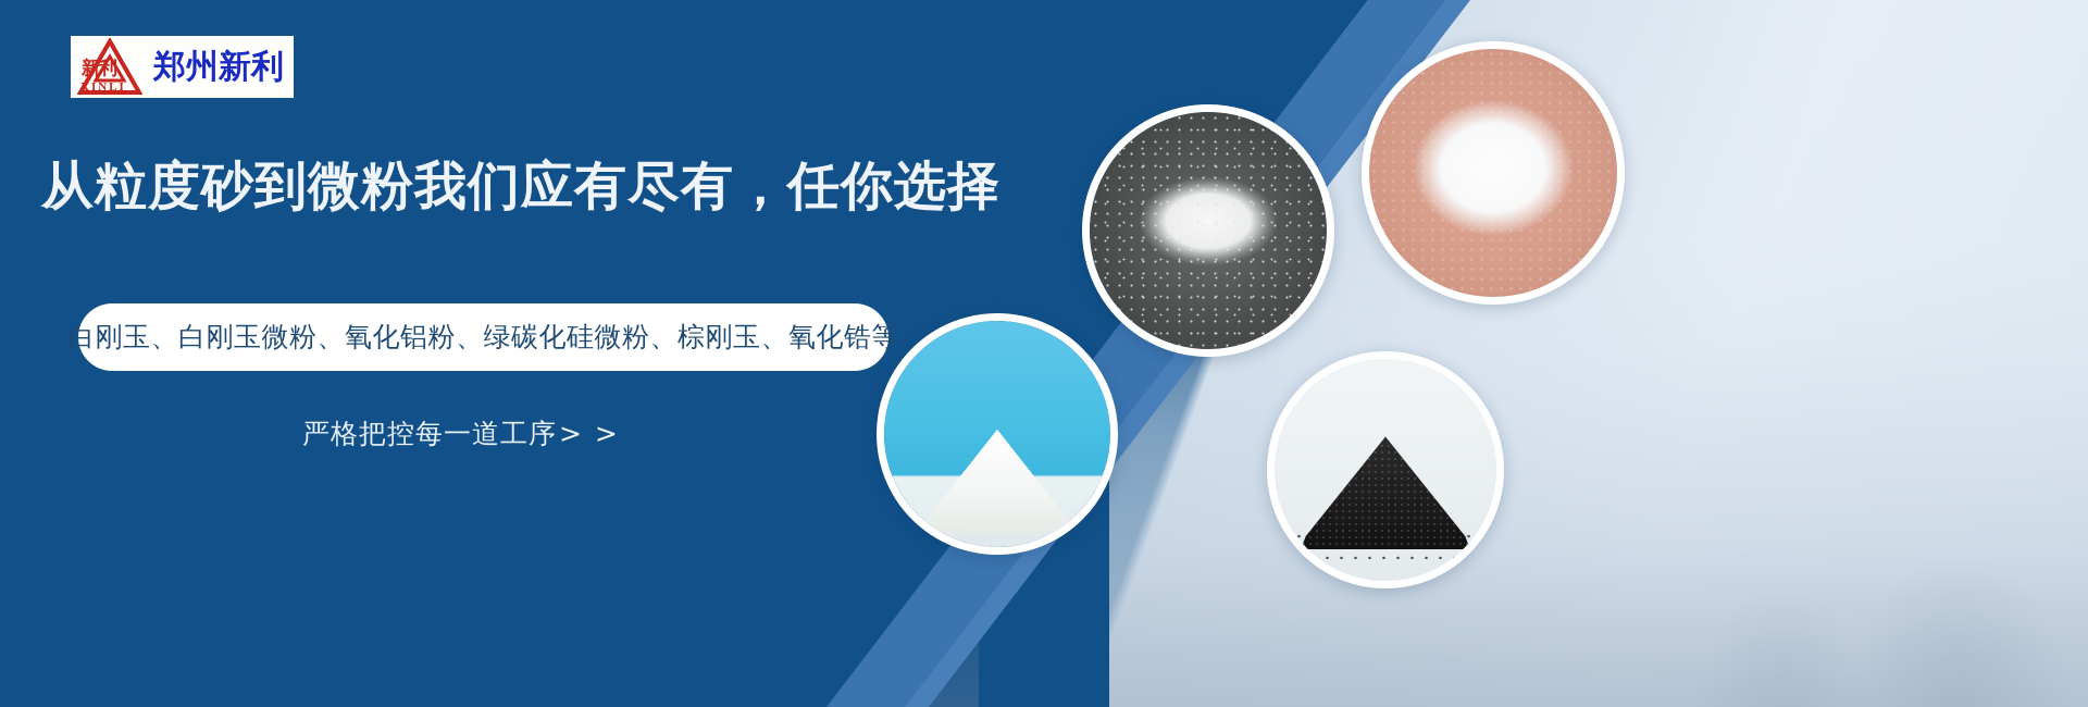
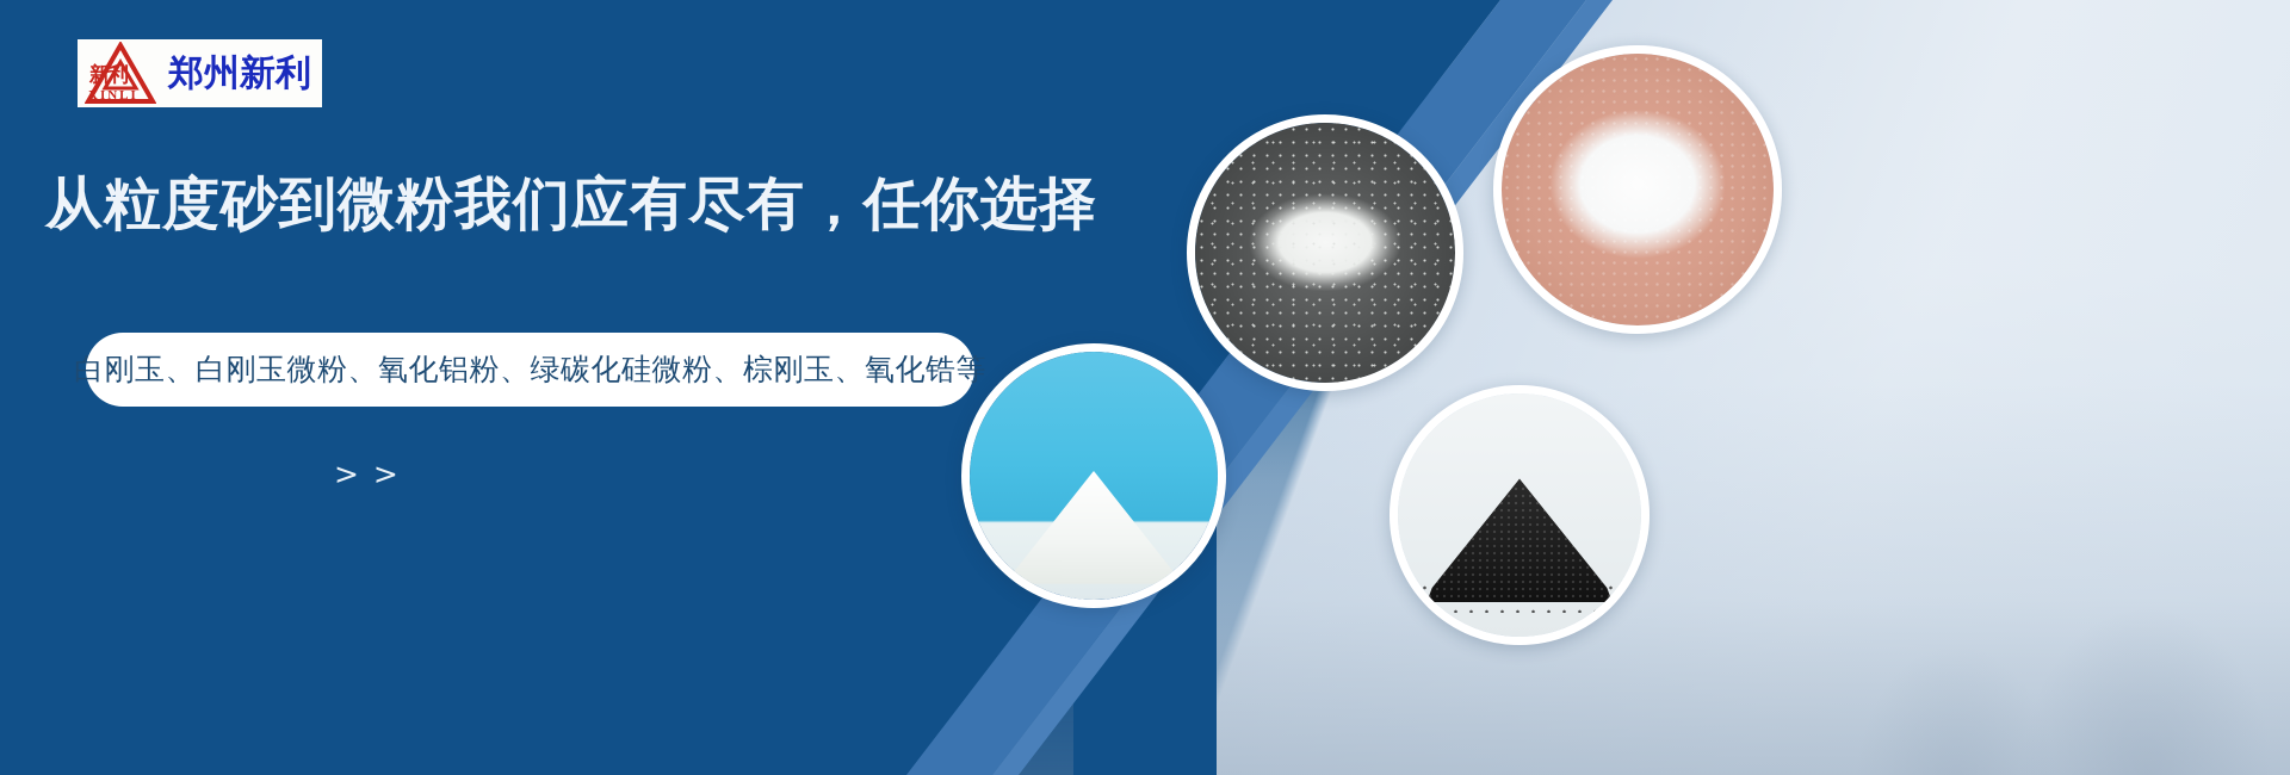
  新利
  XINLI
  郑州新利
  从粒度砂到微粉我们应有尽有，任你选择
  白刚玉、白刚玉微粉、氧化铝粉、绿碳化硅微粉、棕刚玉、氧化锆等
- 严格把控每一道工序
  > >
